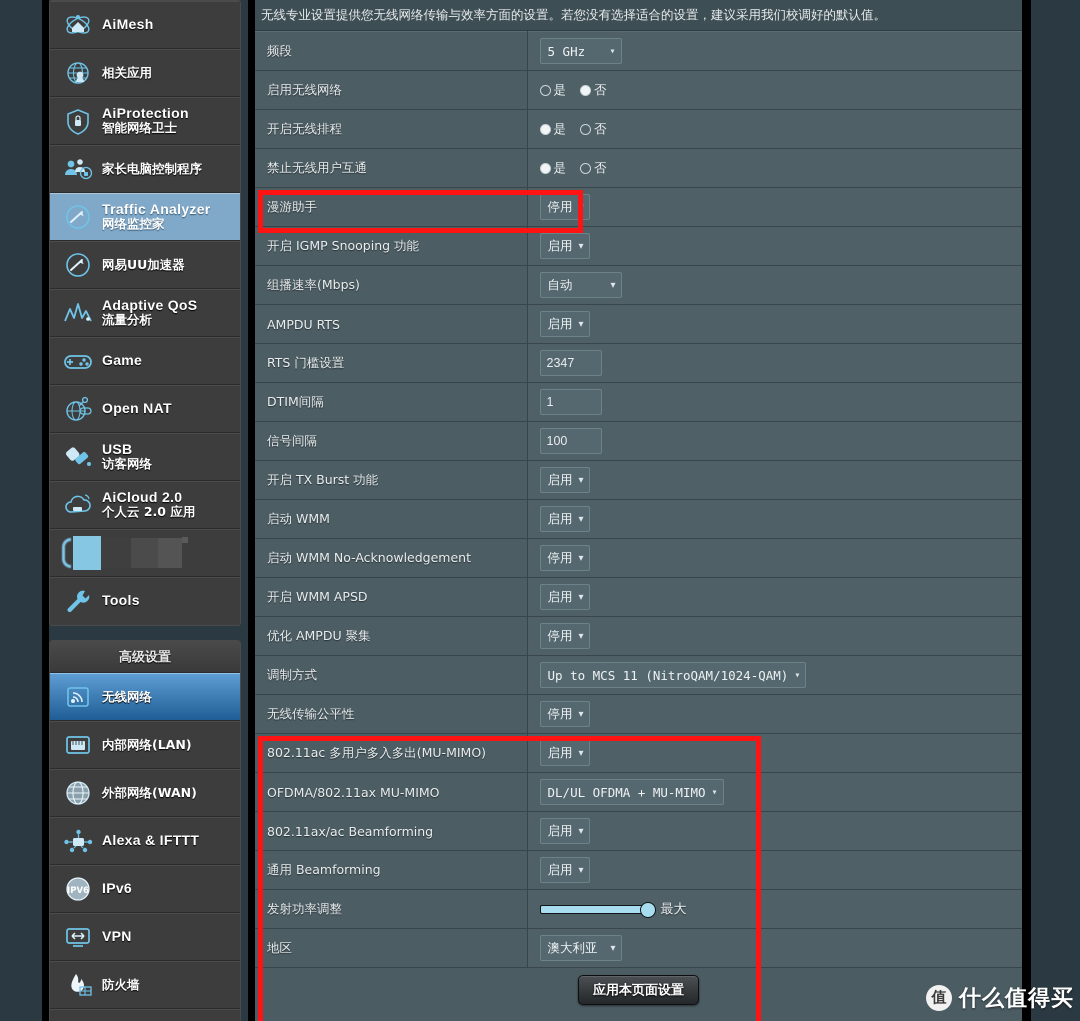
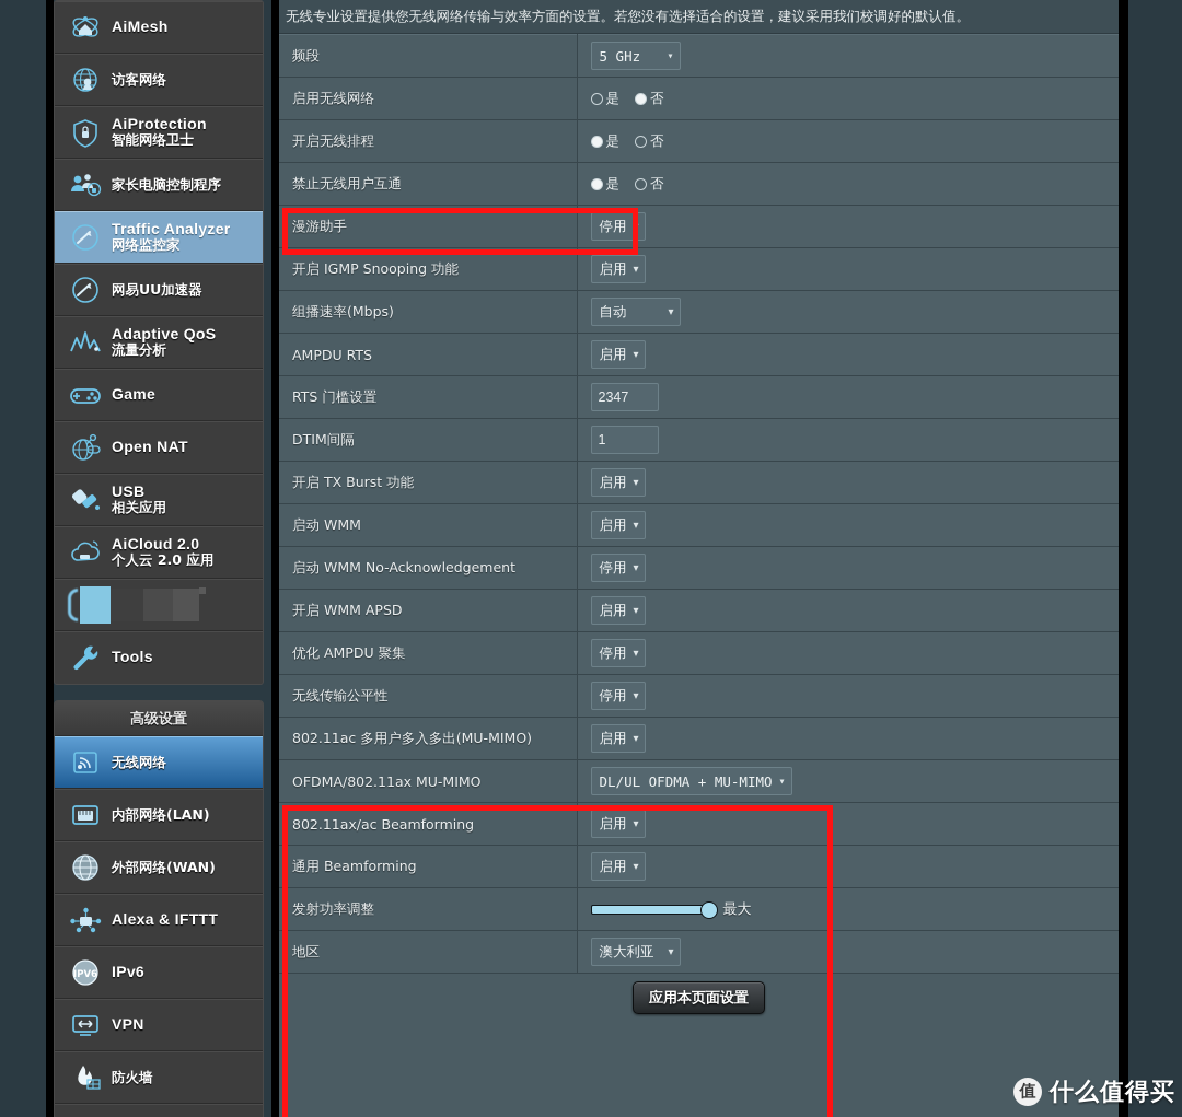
  AiMesh
- 相关应用
+ 访客网络
  AiProtection
  智能网络卫士
  家长电脑控制程序
  Traffic Analyzer
  网络监控家
  网易UU加速器
  Adaptive QoS
  流量分析
  Game
  Open NAT
  USB
- 访客网络
+ 相关应用
  AiCloud 2.0
  个人云 2.0 应用
  Tools
  高级设置
  无线网络
  内部网络(LAN)
  外部网络(WAN)
  Alexa & IFTTT
  IPV6
  IPv6
  VPN
  防火墙
  无线专业设置提供您无线网络传输与效率方面的设置。若您没有选择适合的设置，建议采用我们校调好的默认值。
  频段	5 GHz ▾
  启用无线网络	是 否
  开启无线排程	是 否
  禁止无线用户互通	是 否
  漫游助手	停用 ▾
  开启 IGMP Snooping 功能	启用 ▾
  组播速率(Mbps)	自动 ▾
  AMPDU RTS	启用 ▾
  RTS 门槛设置	2347
  DTIM间隔	1
- 信号间隔	100
  开启 TX Burst 功能	启用 ▾
  启动 WMM	启用 ▾
  启动 WMM No-Acknowledgement	停用 ▾
  开启 WMM APSD	启用 ▾
  优化 AMPDU 聚集	停用 ▾
- 调制方式	Up to MCS 11 (NitroQAM/1024-QAM) ▾
  无线传输公平性	停用 ▾
  802.11ac 多用户多入多出(MU-MIMO)	启用 ▾
  OFDMA/802.11ax MU-MIMO	DL/UL OFDMA + MU-MIMO ▾
  802.11ax/ac Beamforming	启用 ▾
  通用 Beamforming	启用 ▾
  发射功率调整	最大
  地区	澳大利亚 ▾
  应用本页面设置
  值
  什么值得买
